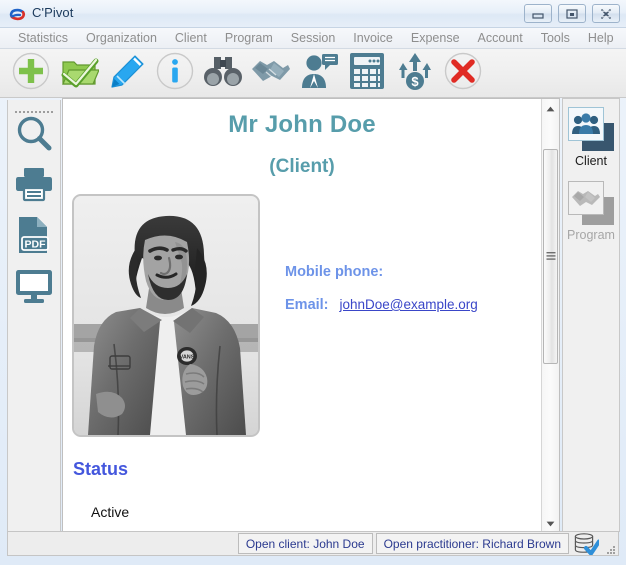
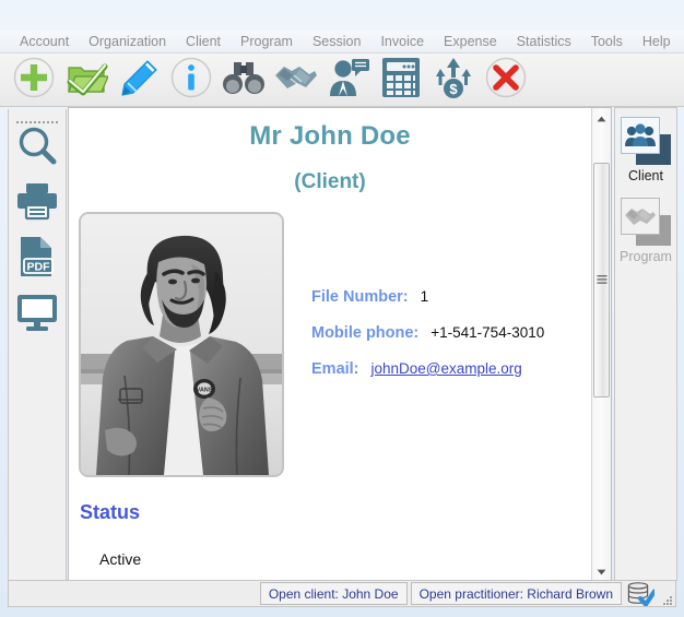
- C'Pivot
- Statistics
+ Account
  Organization
  Client
  Program
  Session
  Invoice
  Expense
- Account
+ Statistics
  Tools
  Help
  $
  PDF
  Mr John Doe
  (Client)
+ File Number:
+ 1
  Mobile phone:
+ +1-541-754-3010
  Email:
  johnDoe@example.org
  Status
  Active
  Client
  Program
  Open client: John Doe
  Open practitioner: Richard Brown
